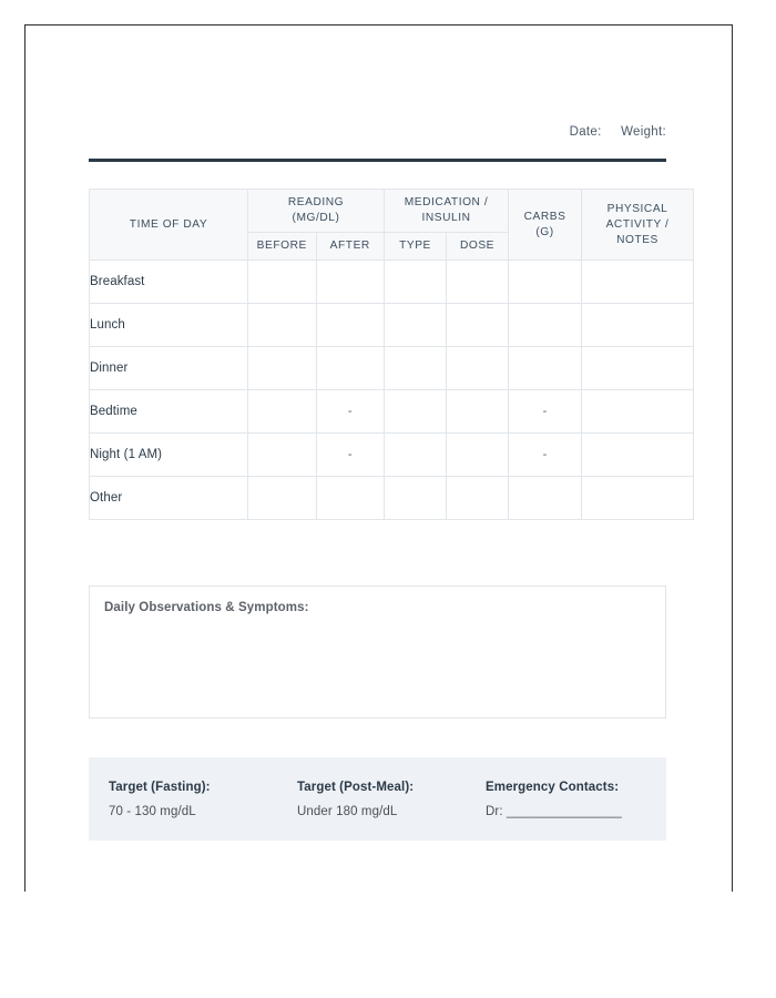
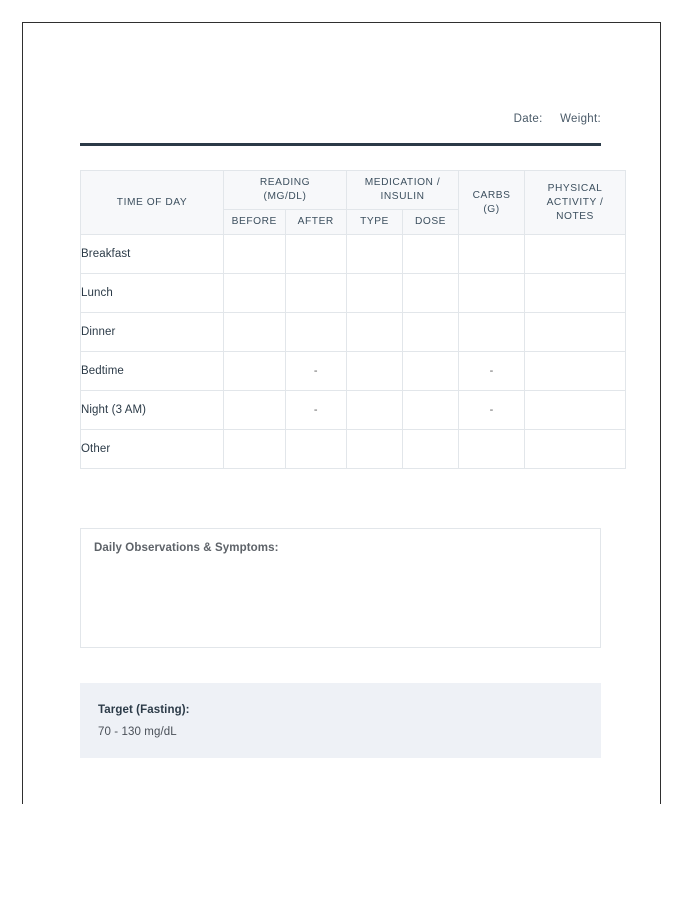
  Date: Weight:
  TIME OF DAY	READING (MG/DL)	MEDICATION / INSULIN	CARBS (G)	PHYSICAL ACTIVITY / NOTES
  BEFORE	AFTER	TYPE	DOSE
  Breakfast
  Lunch
  Dinner
  Bedtime		-			-
- Night (1 AM)		-			-
+ Night (3 AM)		-			-
  Other
  Daily Observations & Symptoms:
  Target (Fasting):
  70 - 130 mg/dL
- Target (Post-Meal):
- Under 180 mg/dL
- Emergency Contacts:
- Dr: ________________
